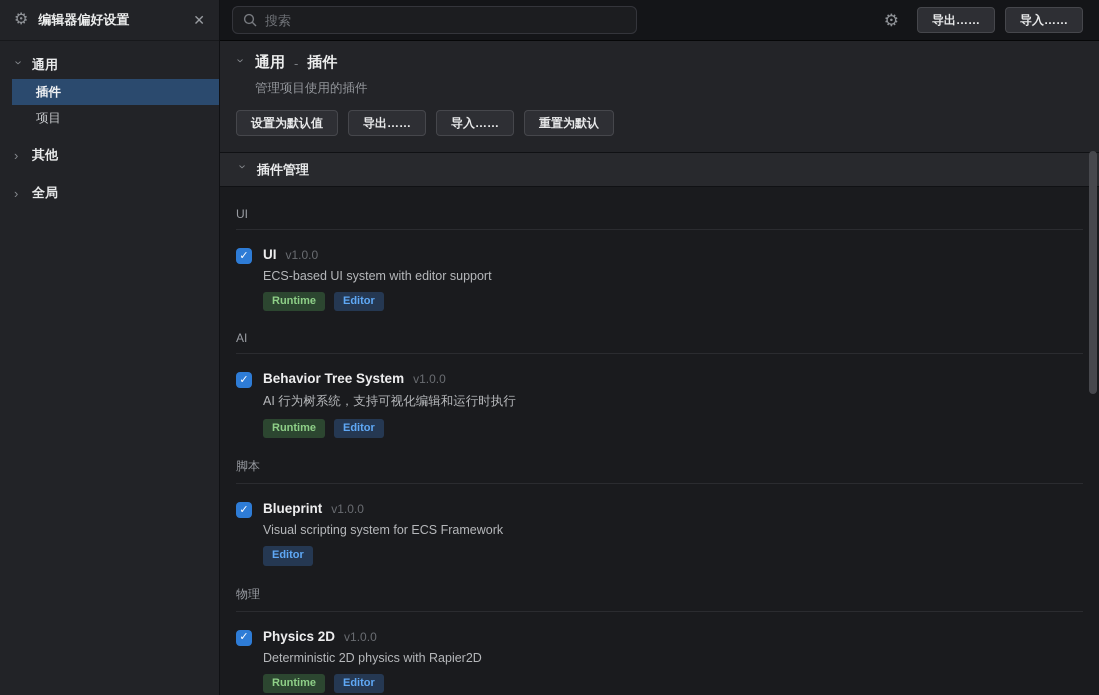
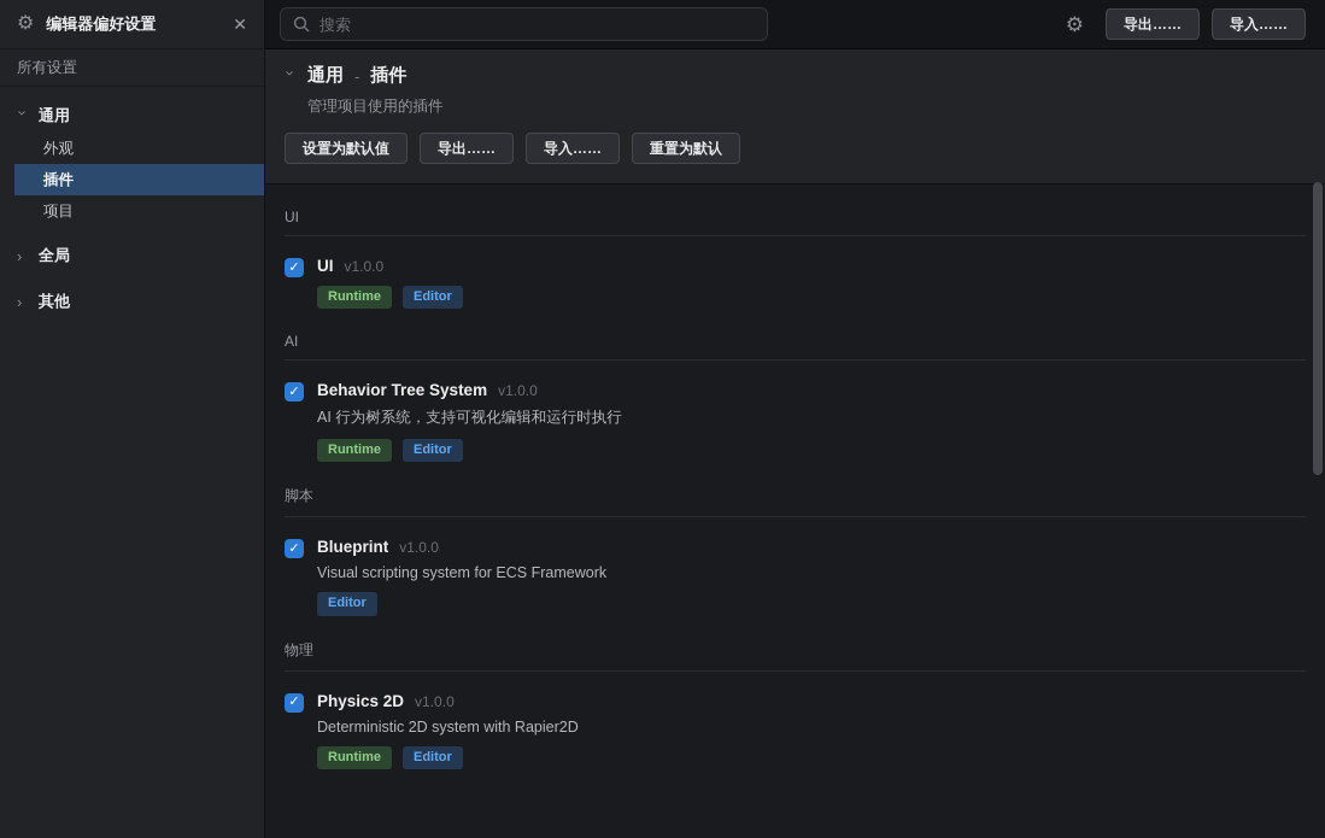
  ⚙
  编辑器偏好设置
  ✕
+ 所有设置
  通用
+ 外观
  插件
  项目
  ›
- 其他
+ 全局
  ›
- 全局
+ 其他
  搜索
  ⚙
  导出……
  导入……
  通用
  -
  插件
  管理项目使用的插件
  设置为默认值
  导出……
  导入……
  重置为默认
- 插件管理
  UI
  ✓
  UI
  v1.0.0
- ECS-based UI system with editor support
  Runtime
  Editor
  AI
  ✓
  Behavior Tree System
  v1.0.0
  AI 行为树系统，支持可视化编辑和运行时执行
  Runtime
  Editor
  脚本
  ✓
  Blueprint
  v1.0.0
  Visual scripting system for ECS Framework
  Editor
  物理
  ✓
  Physics 2D
  v1.0.0
- Deterministic 2D physics with Rapier2D
+ Deterministic 2D system with Rapier2D
  Runtime
  Editor
